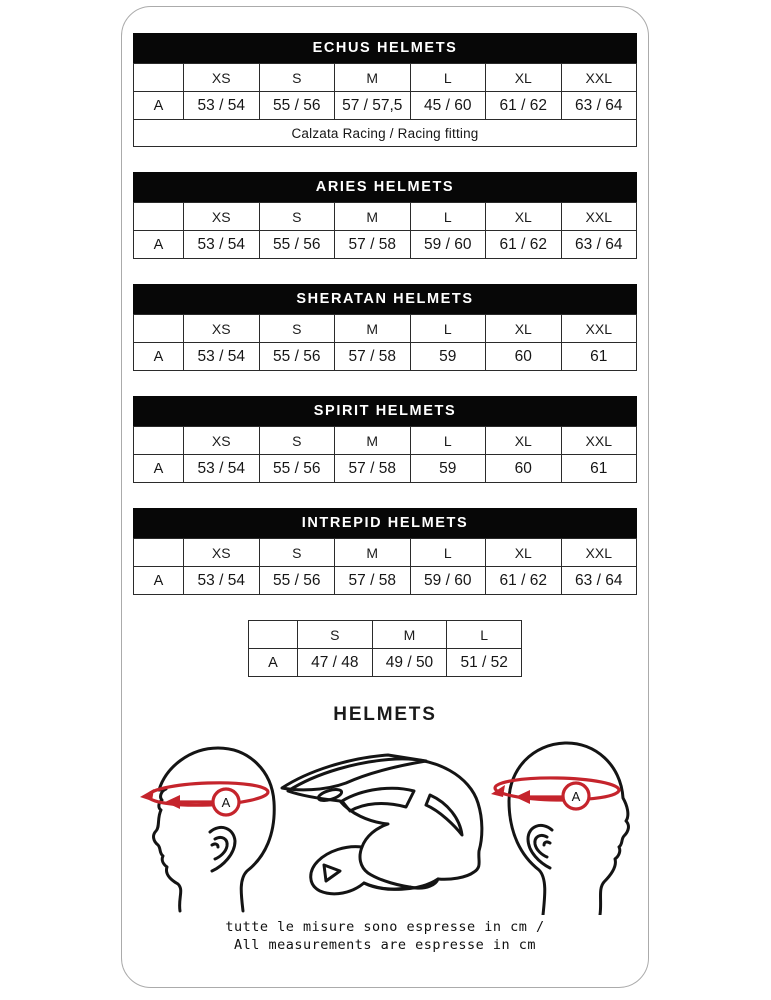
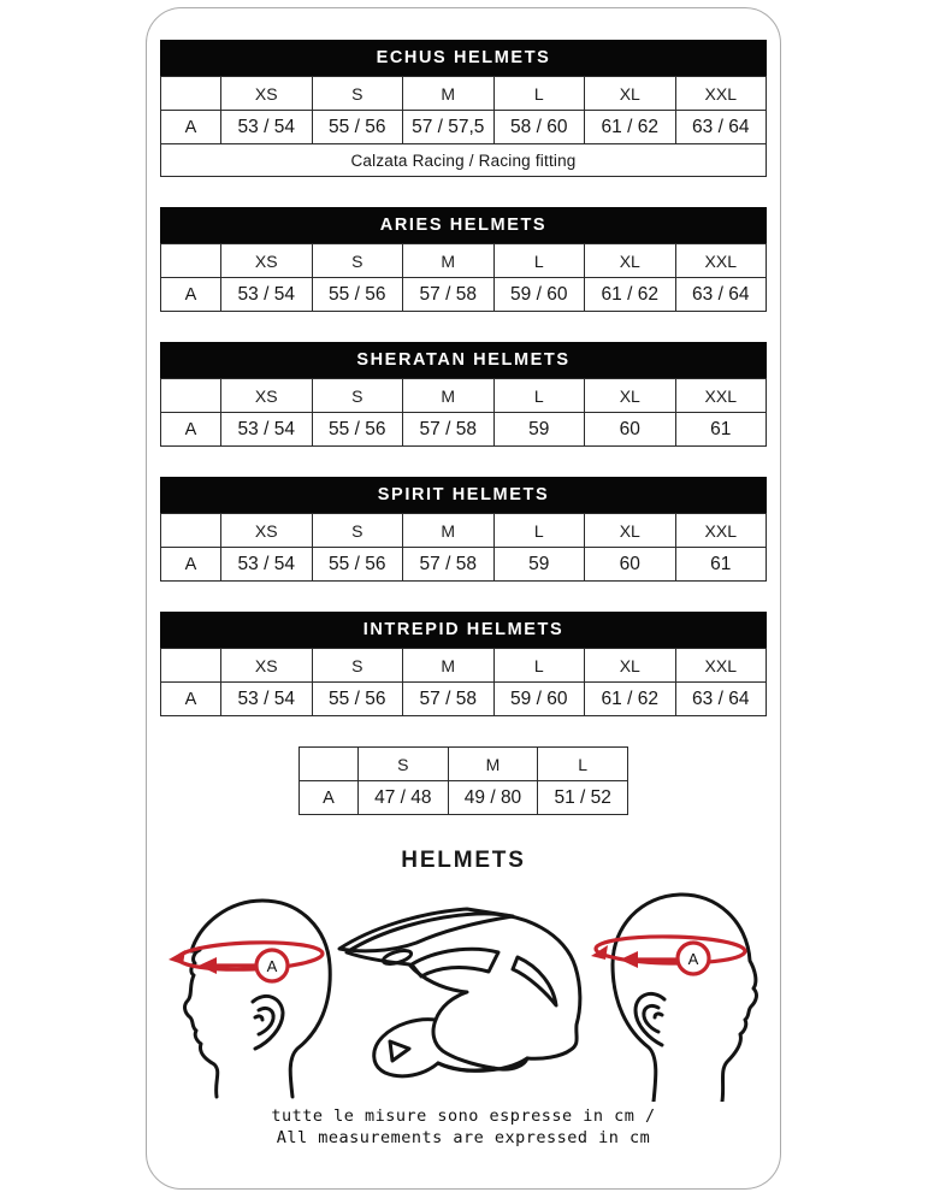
  ECHUS HELMETS
  	XS	S	M	L	XL	XXL
- A	53 / 54	55 / 56	57 / 57,5	45 / 60	61 / 62	63 / 64
+ A	53 / 54	55 / 56	57 / 57,5	58 / 60	61 / 62	63 / 64
  Calzata Racing / Racing fitting
  ARIES HELMETS
  	XS	S	M	L	XL	XXL
  A	53 / 54	55 / 56	57 / 58	59 / 60	61 / 62	63 / 64
  SHERATAN HELMETS
  	XS	S	M	L	XL	XXL
  A	53 / 54	55 / 56	57 / 58	59	60	61
  SPIRIT HELMETS
  	XS	S	M	L	XL	XXL
  A	53 / 54	55 / 56	57 / 58	59	60	61
  INTREPID HELMETS
  	XS	S	M	L	XL	XXL
  A	53 / 54	55 / 56	57 / 58	59 / 60	61 / 62	63 / 64
  	S	M	L
- A	47 / 48	49 / 50	51 / 52
+ A	47 / 48	49 / 80	51 / 52
  HELMETS
  A
  A
  tutte le misure sono espresse in cm /
- All measurements are espresse in cm
+ All measurements are expressed in cm
